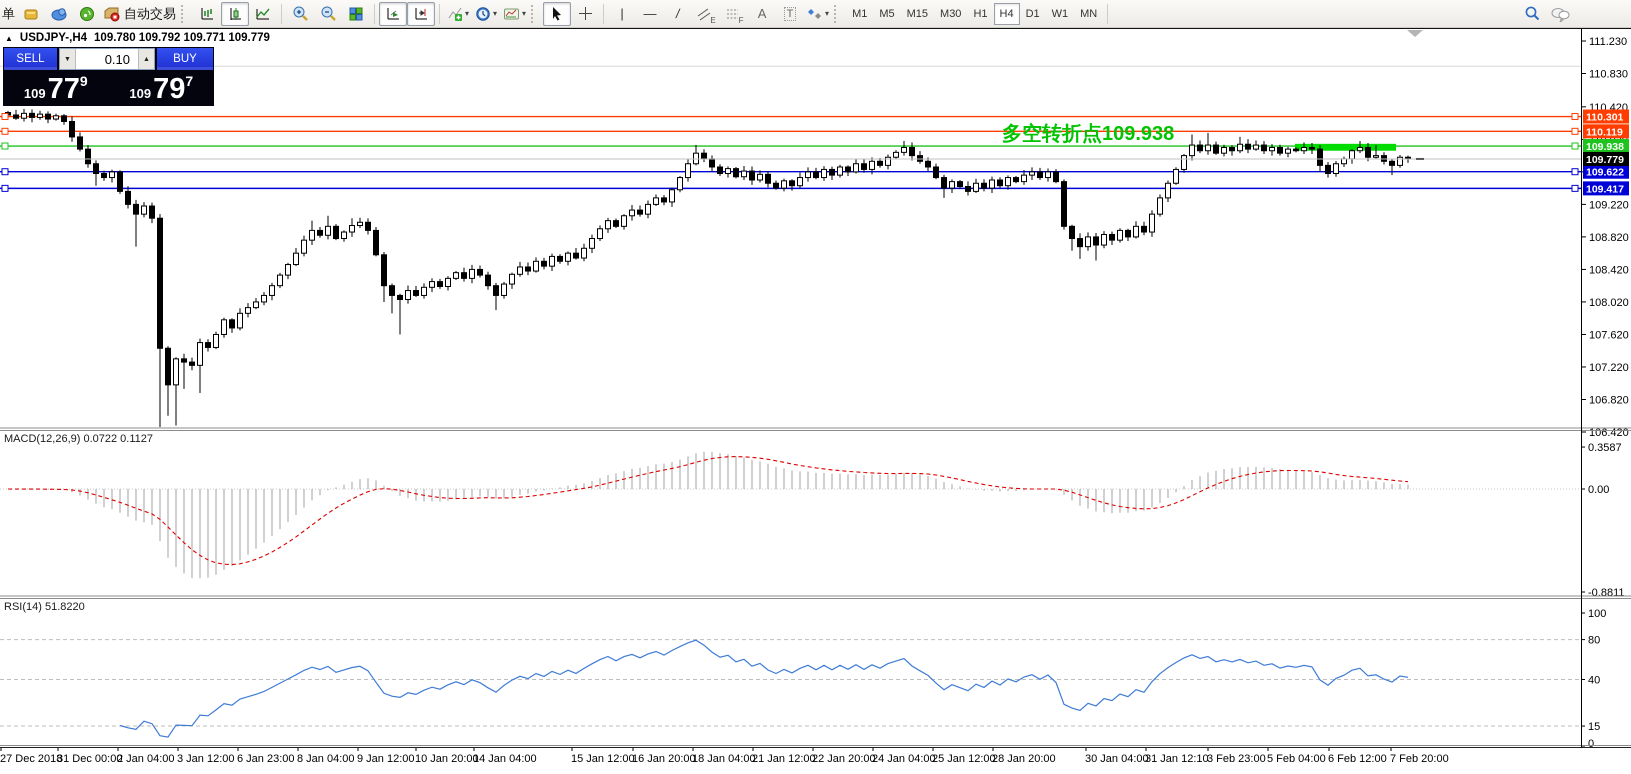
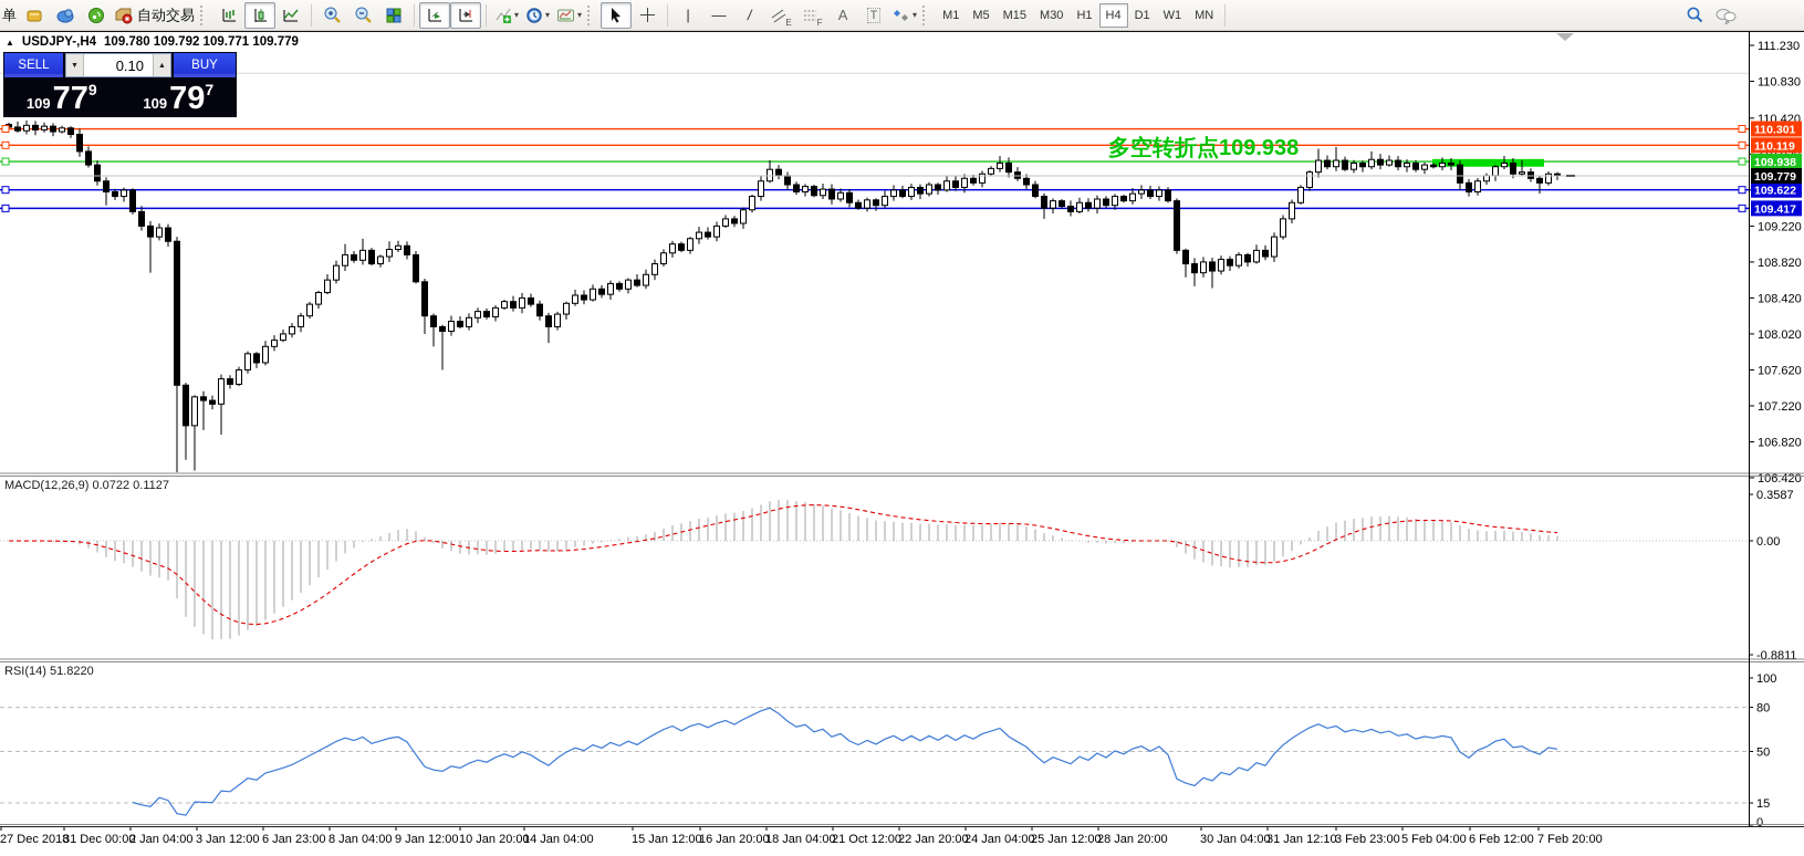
  单
  自动交易
  ▾
  ▾
  ▾
  |
  —
  E
  F
  A
  T
  ▾
  M1
  M5
  M15
  M30
  H1
  H4
  D1
  W1
  MN
  111.230
  110.830
  110.420
  109.220
  108.820
  108.420
  108.020
  107.620
  107.220
  106.820
  106.420
  110.301
  110.119
  109.938
  109.622
  109.417
  109.779
  0.3587
  0.00
  -0.8811
  100
  80
- 40
+ 50
  15
  0
  27 Dec 2018
  31 Dec 00:00
  2 Jan 04:00
  3 Jan 12:00
  6 Jan 23:00
  8 Jan 04:00
  9 Jan 12:00
  10 Jan 20:00
  14 Jan 04:00
  15 Jan 12:00
  16 Jan 20:00
  18 Jan 04:00
- 21 Jan 12:00
+ 21 Oct 12:00
  22 Jan 20:00
  24 Jan 04:00
  25 Jan 12:00
  28 Jan 20:00
  30 Jan 04:00
  31 Jan 12:10
  3 Feb 23:00
  5 Feb 04:00
  6 Feb 12:00
  7 Feb 20:00
  ▲
  USDJPY-,H4
  109.780 109.792 109.771 109.779
  SELL
  0.10
  BUY
  109
  77
  9
  109
  79
  7
  多空转折点109.938
  MACD(12,26,9) 0.0722 0.1127
  RSI(14) 51.8220
